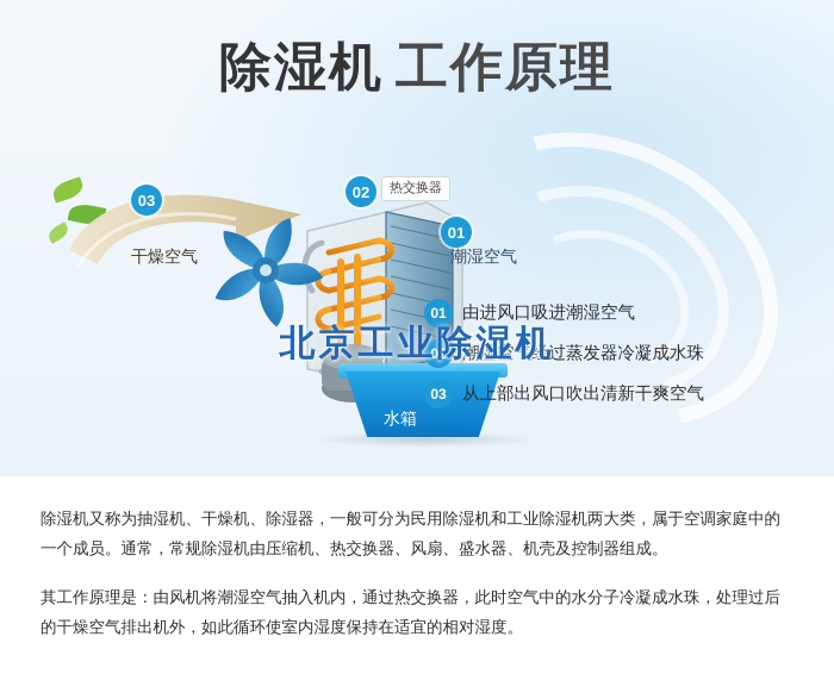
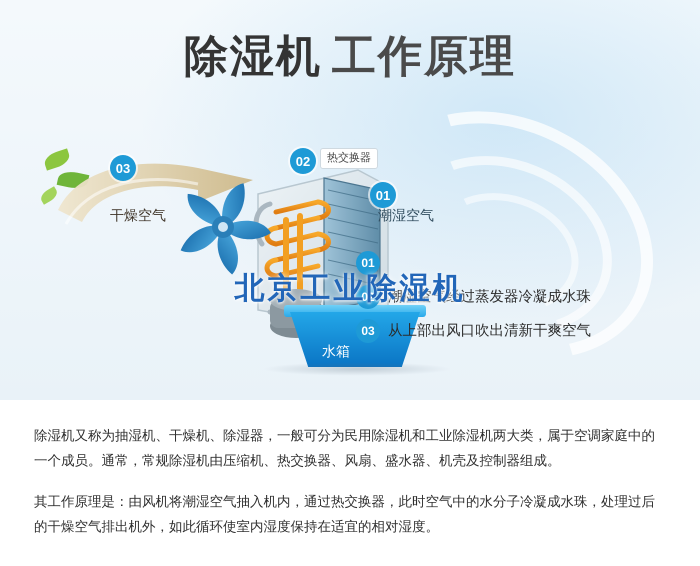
  除湿机 工作原理
  03
  02
  01
  热交换器
  干燥空气
  潮湿空气
  水箱
  01
- 由进风口吸进潮湿空气
  02
  潮湿空气经过蒸发器冷凝成水珠
  03
  从上部出风口吹出清新干爽空气
  北京工业除湿机
  除湿机又称为抽湿机、干燥机、除湿器，一般可分为民用除湿机和工业除湿机两大类，属于空调家庭中的一个成员。通常，常规除湿机由压缩机、热交换器、风扇、盛水器、机壳及控制器组成。
  其工作原理是：由风机将潮湿空气抽入机内，通过热交换器，此时空气中的水分子冷凝成水珠，处理过后的干燥空气排出机外，如此循环使室内湿度保持在适宜的相对湿度。
